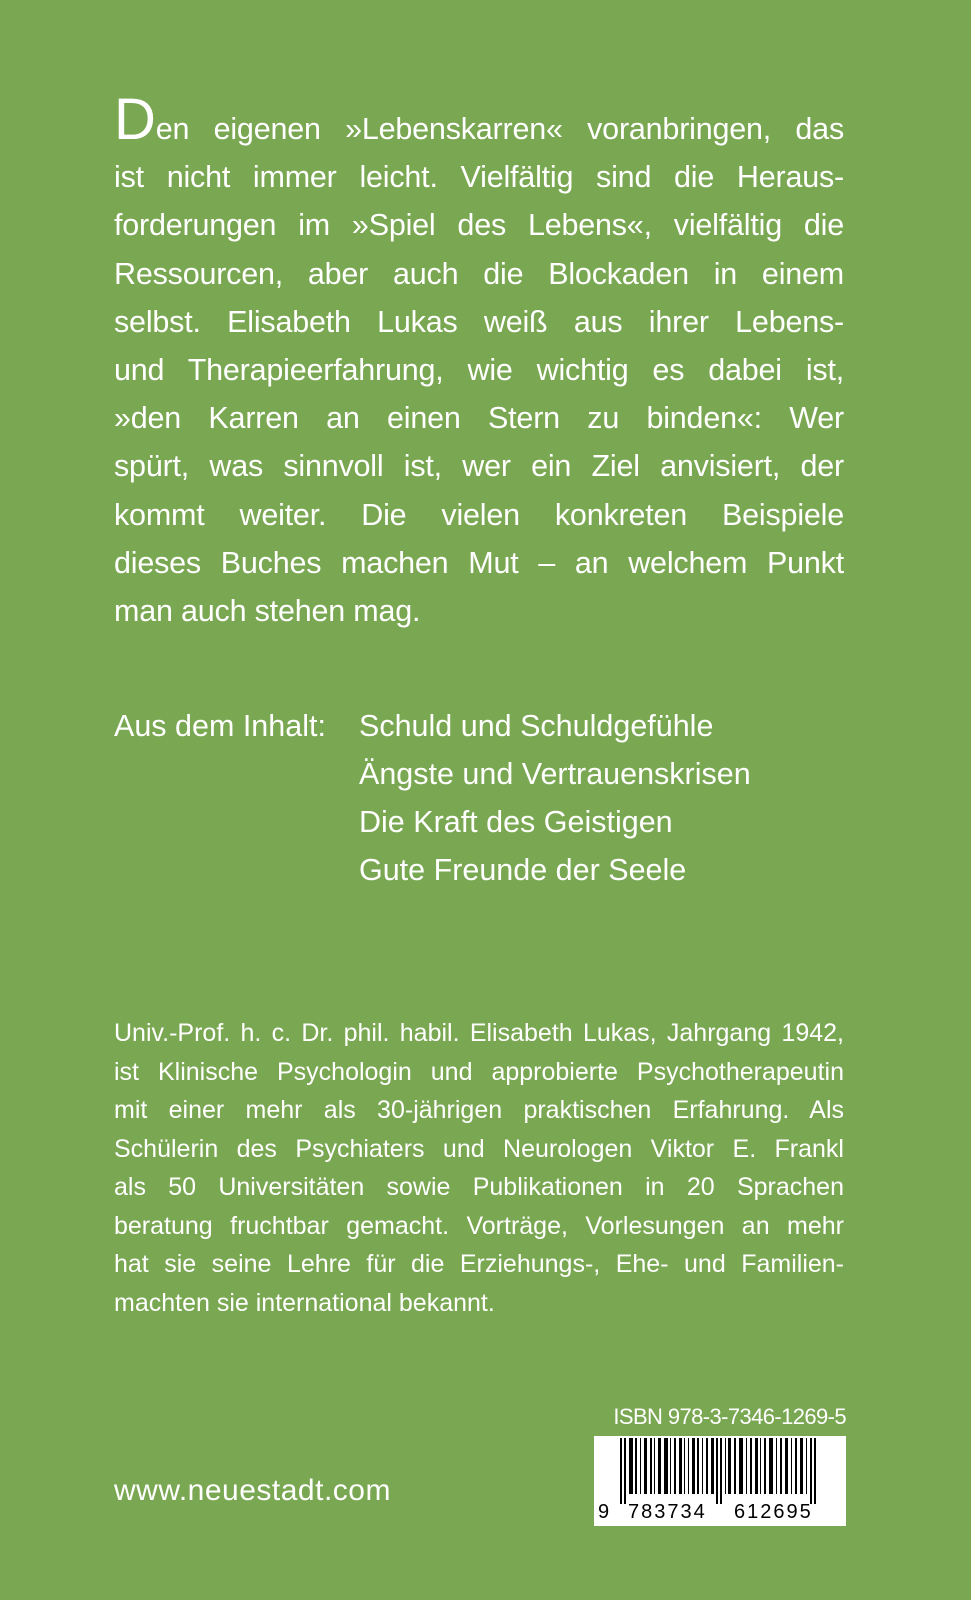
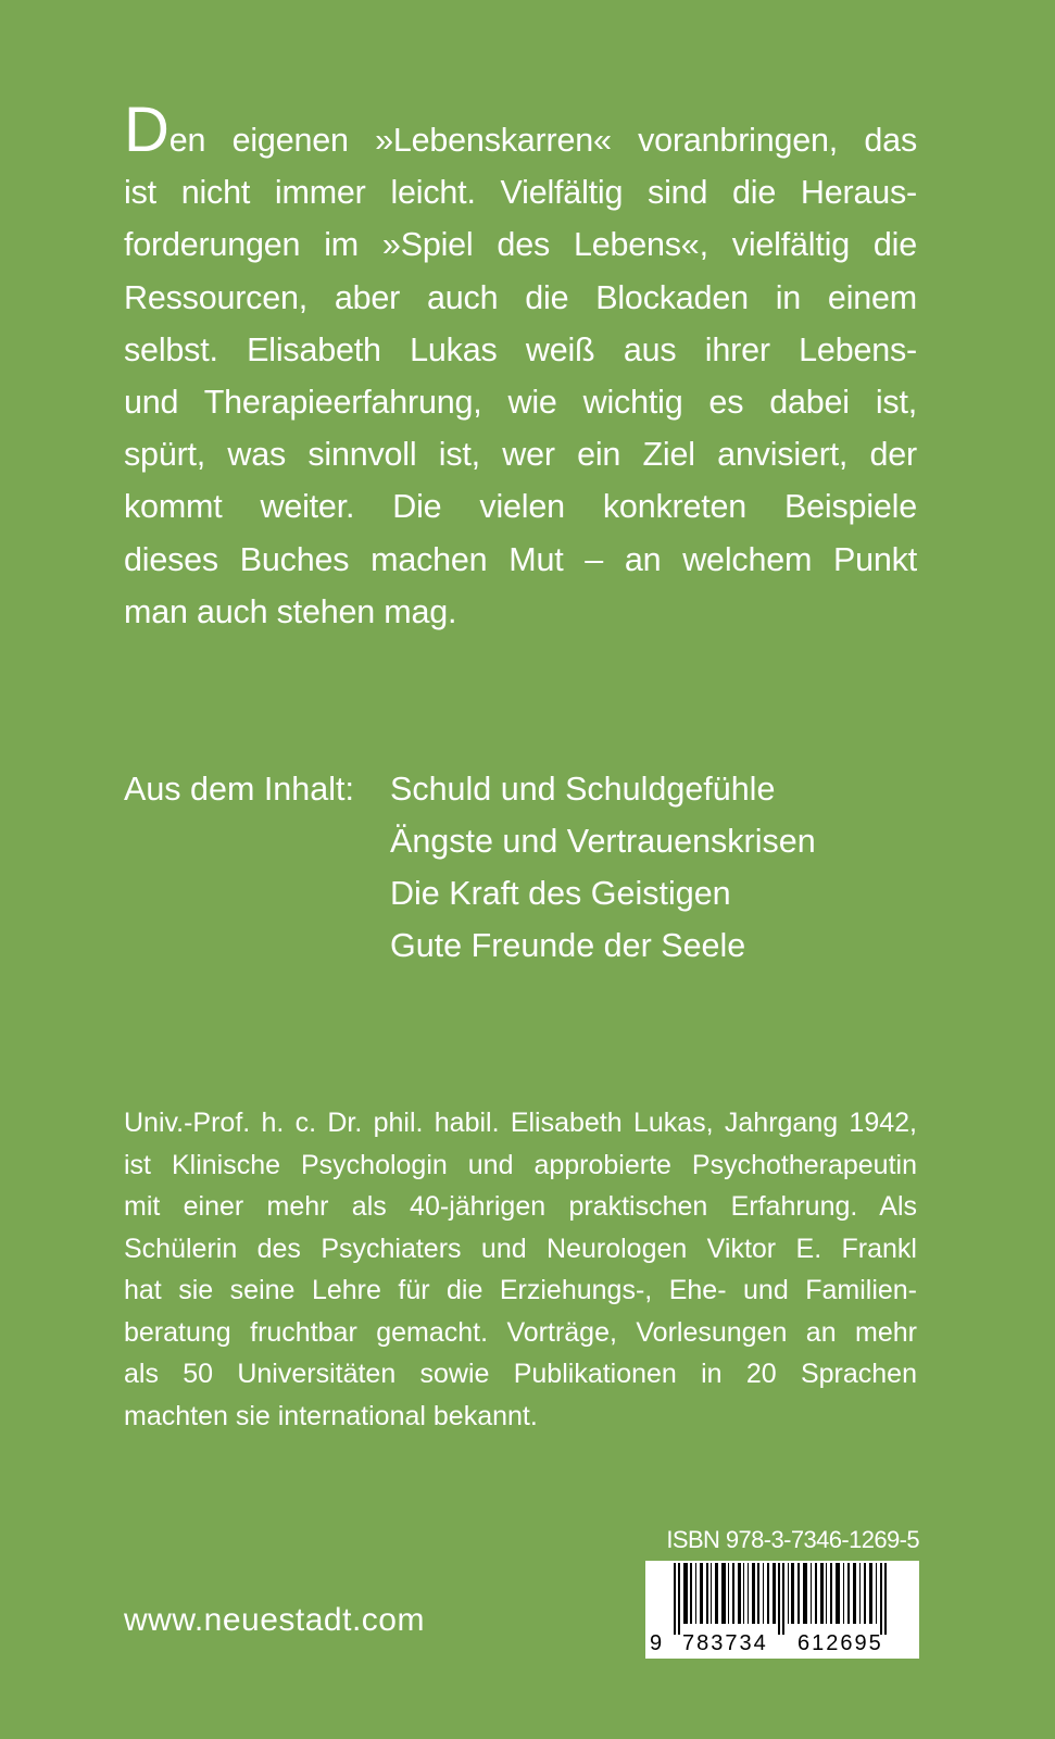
  Den eigenen »Lebenskarren« voranbringen, das
  ist nicht immer leicht. Vielfältig sind die Heraus-
  forderungen im »Spiel des Lebens«, vielfältig die
  Ressourcen, aber auch die Blockaden in einem
  selbst. Elisabeth Lukas weiß aus ihrer Lebens-
  und Therapieerfahrung, wie wichtig es dabei ist,
- »den Karren an einen Stern zu binden«: Wer
  spürt, was sinnvoll ist, wer ein Ziel anvisiert, der
  kommt weiter. Die vielen konkreten Beispiele
  dieses Buches machen Mut – an welchem Punkt
  man auch stehen mag.
  Aus dem Inhalt:
  Schuld und Schuldgefühle
  Ängste und Vertrauenskrisen
  Die Kraft des Geistigen
  Gute Freunde der Seele
  Univ.-Prof. h. c. Dr. phil. habil. Elisabeth Lukas, Jahrgang 1942,
  ist Klinische Psychologin und approbierte Psychotherapeutin
- mit einer mehr als 30-jährigen praktischen Erfahrung. Als
+ mit einer mehr als 40-jährigen praktischen Erfahrung. Als
  Schülerin des Psychiaters und Neurologen Viktor E. Frankl
- als 50 Universitäten sowie Publikationen in 20 Sprachen
+ hat sie seine Lehre für die Erziehungs-, Ehe- und Familien-
  beratung fruchtbar gemacht. Vorträge, Vorlesungen an mehr
- hat sie seine Lehre für die Erziehungs-, Ehe- und Familien-
+ als 50 Universitäten sowie Publikationen in 20 Sprachen
  machten sie international bekannt.
  www.neuestadt.com
  ISBN 978-3-7346-1269-5
  9
  783734
  612695
